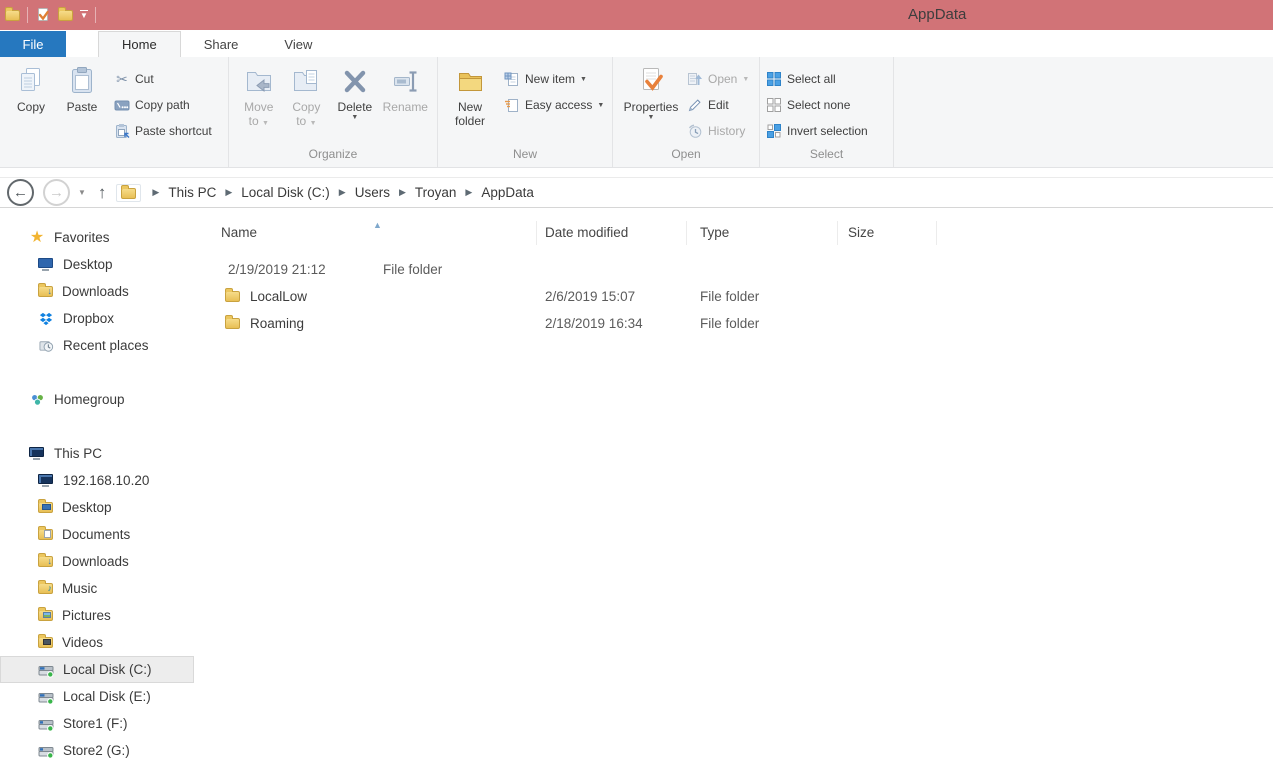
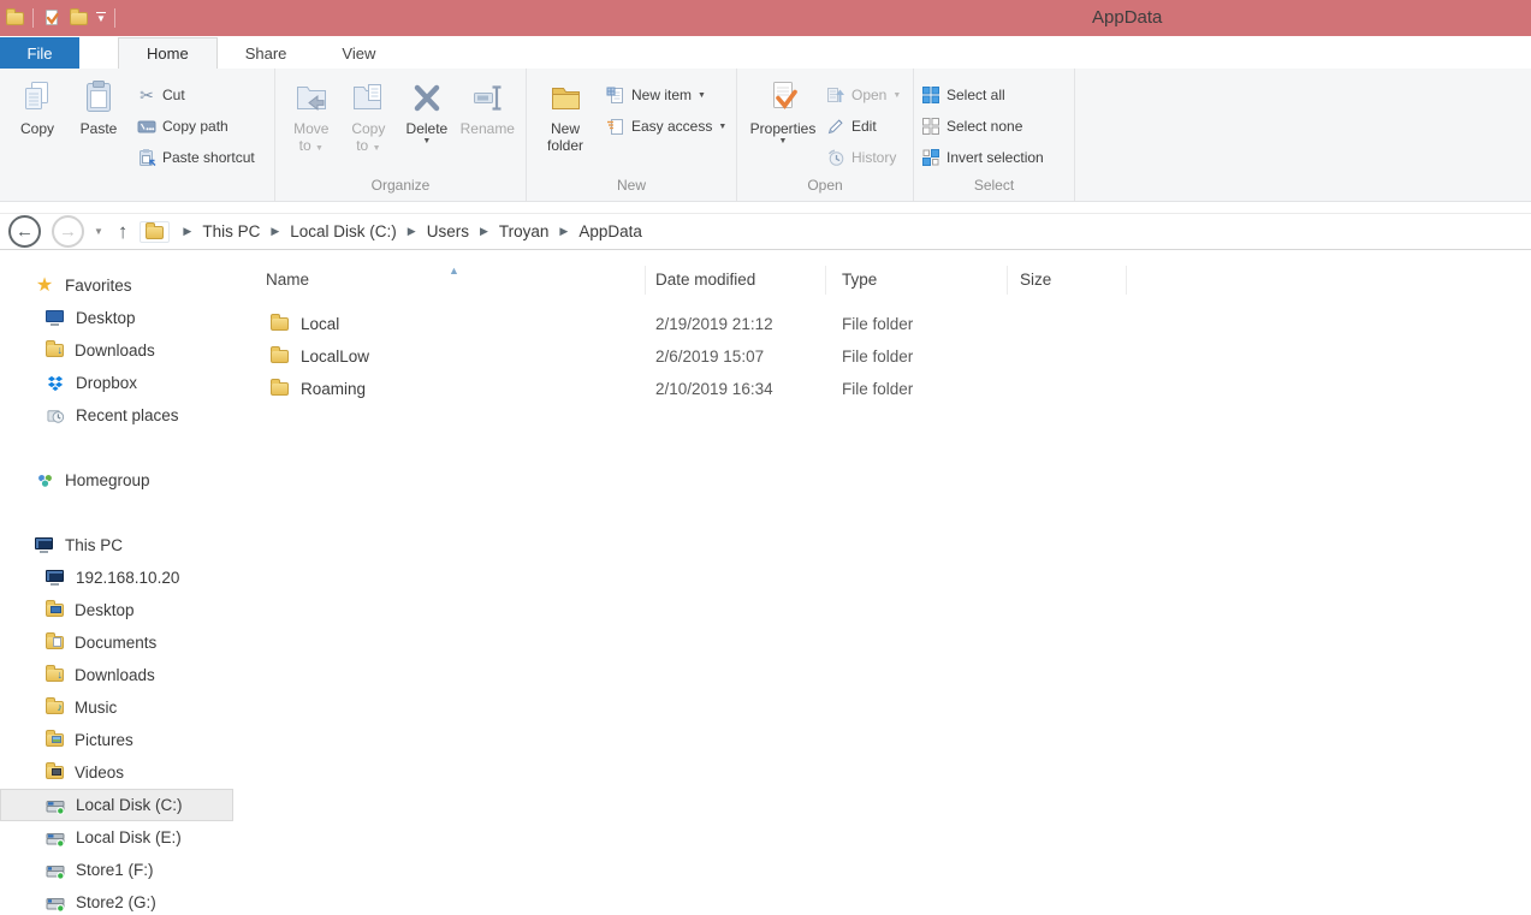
  ▼
  AppData
  File
  Home
  Share
  View
  Copy
  Paste
  ✂
  Cut
  Copy path
  Paste shortcut
  Move to
  Copy to
  Delete
  Rename
  Organize
  New folder
  New item
  Easy access
  New
  Properties
  Open
  Edit
  History
  Open
  Select all
  Select none
  Invert selection
  Select
  ←
  →
  ▼
  ↑
  ▶
  This PC
  ▶
  Local Disk (C:)
  ▶
  Users
  ▶
  Troyan
  ▶
  AppData
  ★
  Favorites
  Desktop
  ↓
  Downloads
  Dropbox
  Recent places
  Homegroup
  This PC
  192.168.10.20
  Desktop
  Documents
  ↓
  Downloads
  ♪
  Music
  Pictures
  Videos
  Local Disk (C:)
  Local Disk (E:)
  Store1 (F:)
  Store2 (G:)
  ▲
  Name
  Date modified
  Type
  Size
+ Local
  2/19/2019 21:12
  File folder
  LocalLow
  2/6/2019 15:07
  File folder
  Roaming
- 2/18/2019 16:34
+ 2/10/2019 16:34
  File folder
